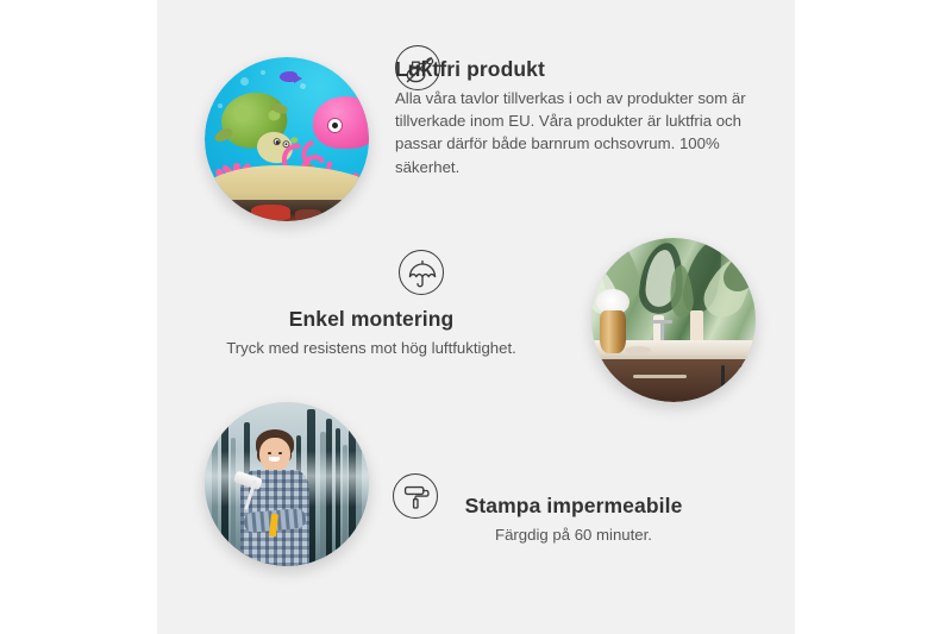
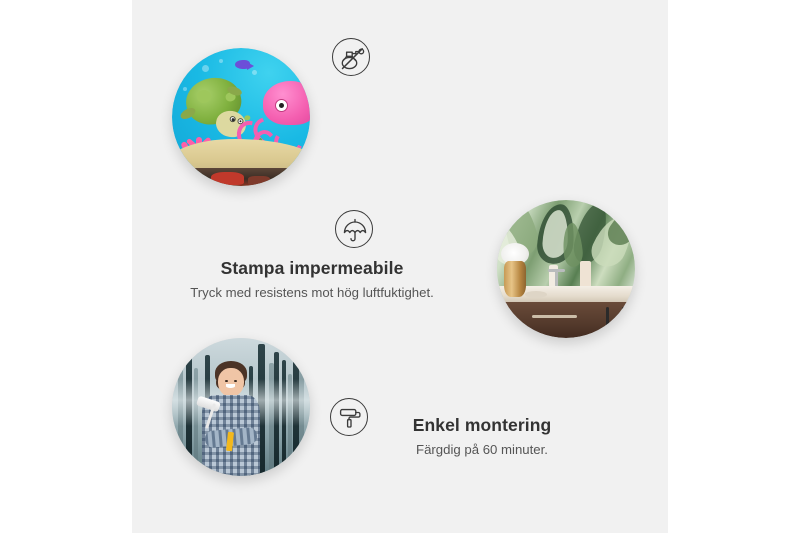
- Luktfri produkt
- Alla våra tavlor tillverkas i och av produkter som är tillverkade inom EU. Våra produkter är luktfria och passar därför både barnrum ochsovrum. 100% säkerhet.
- Enkel montering
+ Stampa impermeabile
  Tryck med resistens mot hög luftfuktighet.
- Stampa impermeabile
+ Enkel montering
  Färgdig på 60 minuter.
